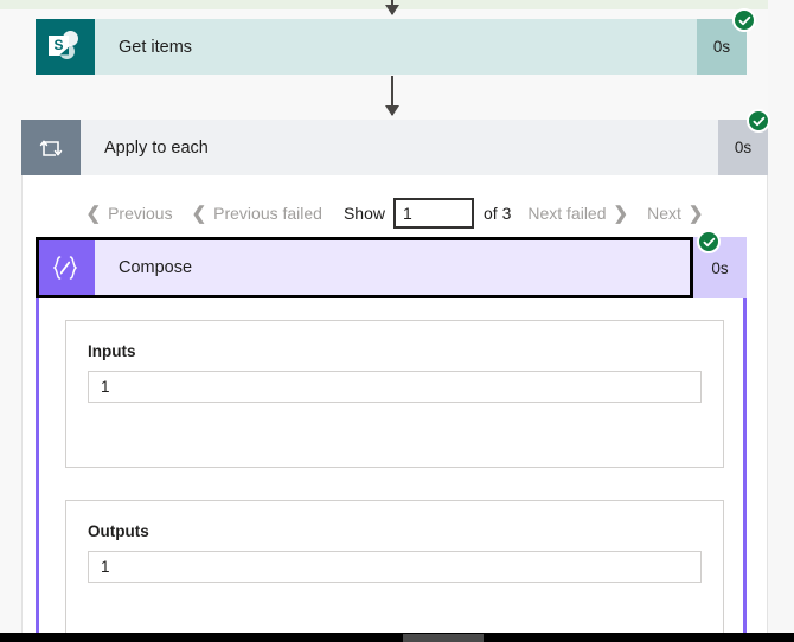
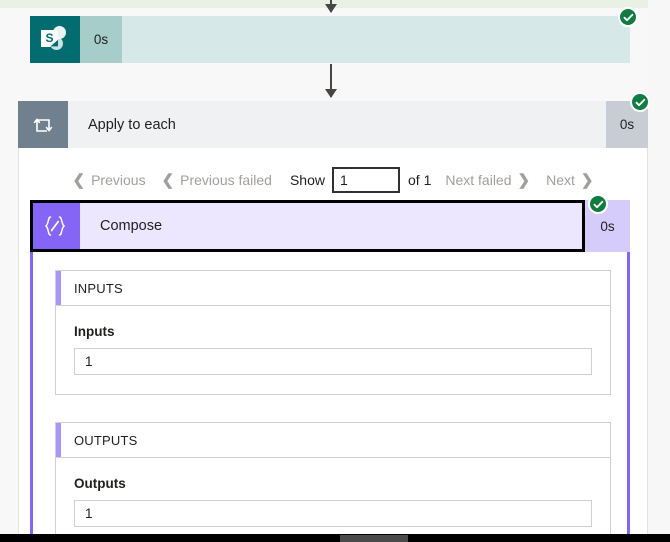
  S
- Get items
  0s
  Apply to each
  0s
  ❮
  Previous
  ❮
  Previous failed
  Show
  1
- of 3
+ of 1
  Next failed
  ❯
  Next
  ❯
  Compose
  0s
+ INPUTS
  Inputs
  1
+ OUTPUTS
  Outputs
  1
